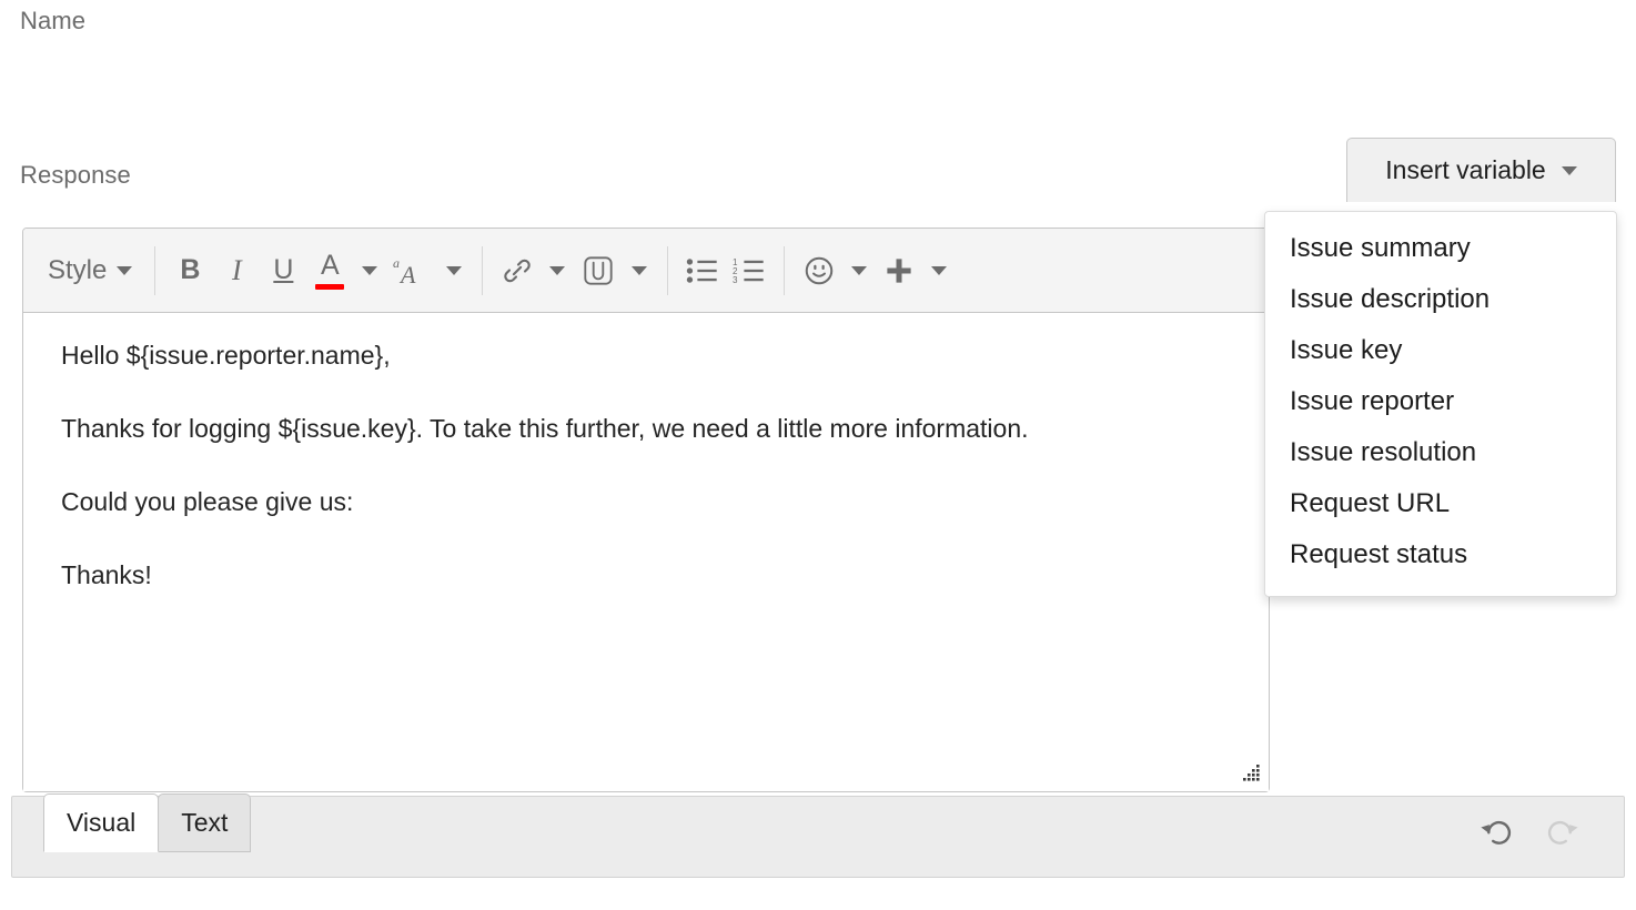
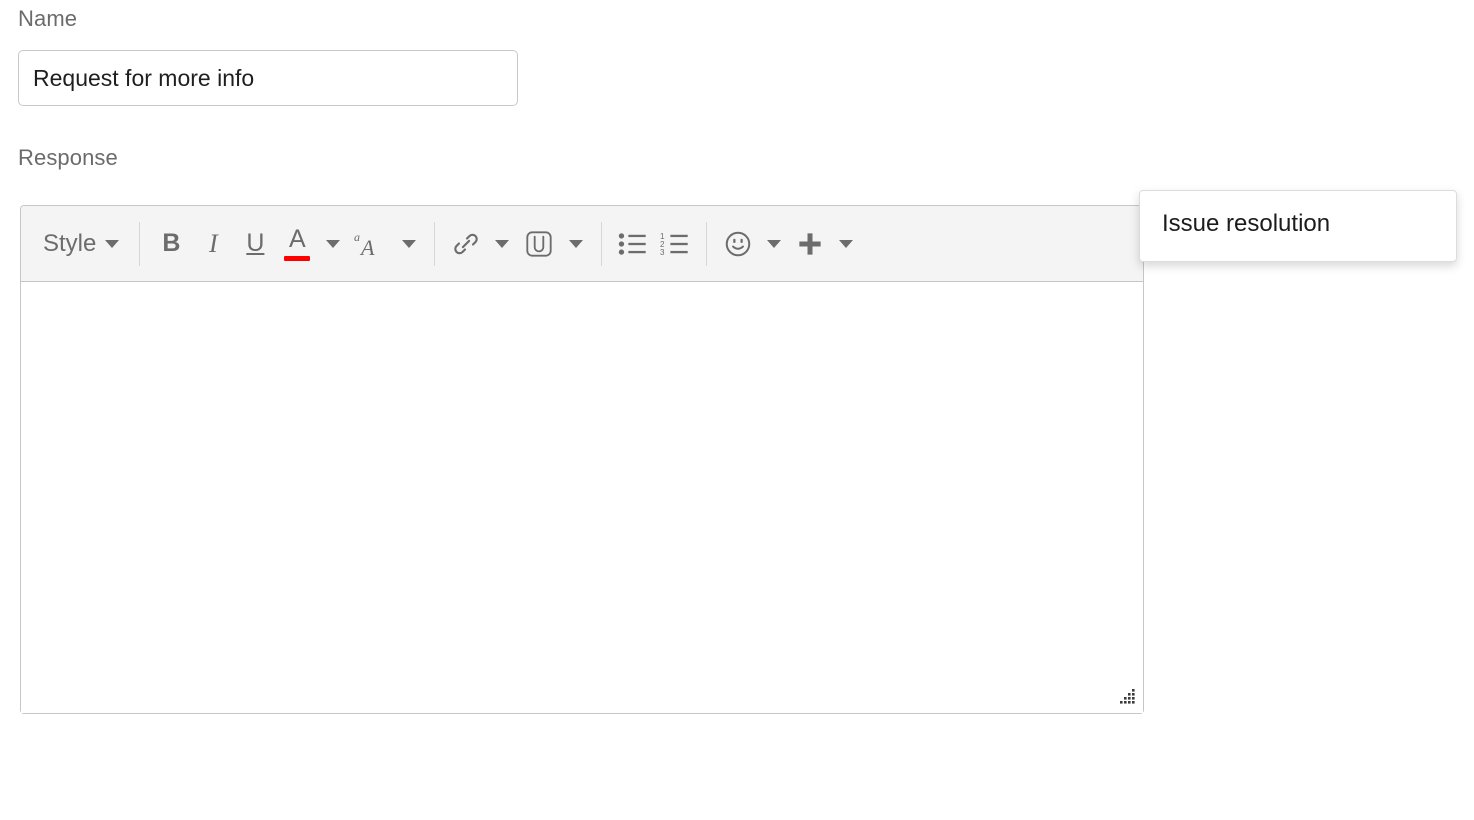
  Name
+ Request for more info
  Response
  Style
  B
  I
  U
  A
  a
  A
  1
  2
  3
- Hello ${issue.reporter.name},
- Thanks for logging ${issue.key}. To take this further, we need a little more information.
- Could you please give us:
- Thanks!
- Visual
- Text
- Insert variable
- Issue summary
- Issue description
- Issue key
- Issue reporter
  Issue resolution
- Request URL
- Request status
